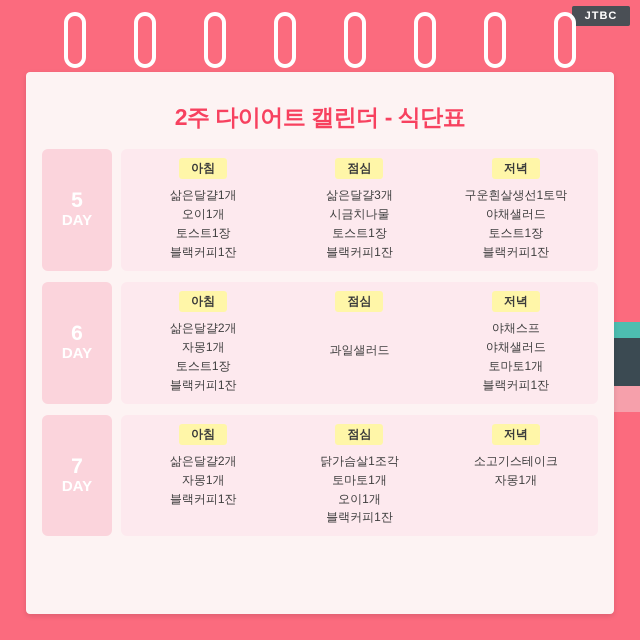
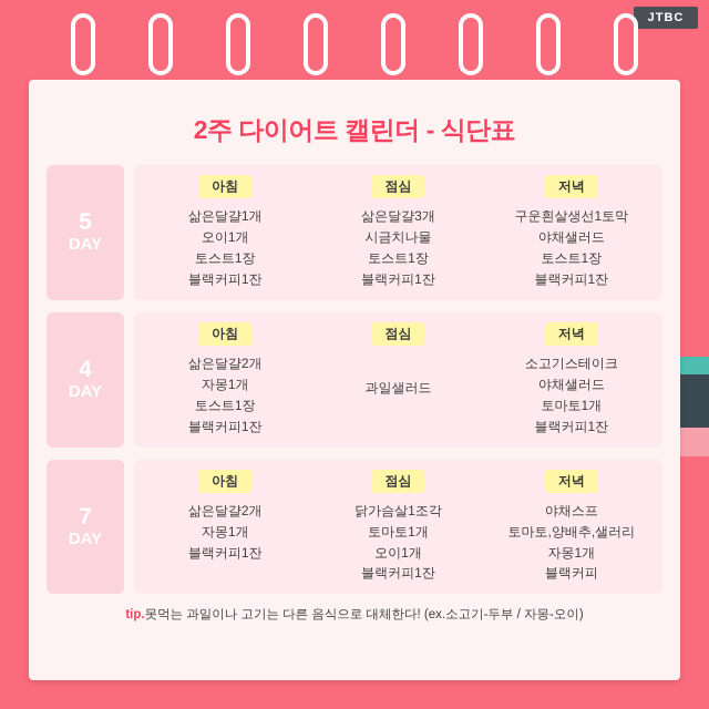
  JTBC
  2주 다이어트 캘린더 - 식단표
  5
  DAY
  아침
  삶은달걀1개
  오이1개
  토스트1장
  블랙커피1잔
  점심
  삶은달걀3개
  시금치나물
  토스트1장
  블랙커피1잔
  저녁
  구운흰살생선1토막
  야채샐러드
  토스트1장
  블랙커피1잔
- 6
+ 4
  DAY
  아침
  삶은달걀2개
  자몽1개
  토스트1장
  블랙커피1잔
  점심
  과일샐러드
  저녁
- 야채스프
+ 소고기스테이크
  야채샐러드
  토마토1개
  블랙커피1잔
  7
  DAY
  아침
  삶은달걀2개
  자몽1개
  블랙커피1잔
  점심
  닭가슴살1조각
  토마토1개
  오이1개
  블랙커피1잔
  저녁
- 소고기스테이크
+ 야채스프
+ 토마토,양배추,샐러리
  자몽1개
+ 블랙커피
+ tip.못먹는 과일이나 고기는 다른 음식으로 대체한다! (ex.소고기-두부 / 자몽-오이)
